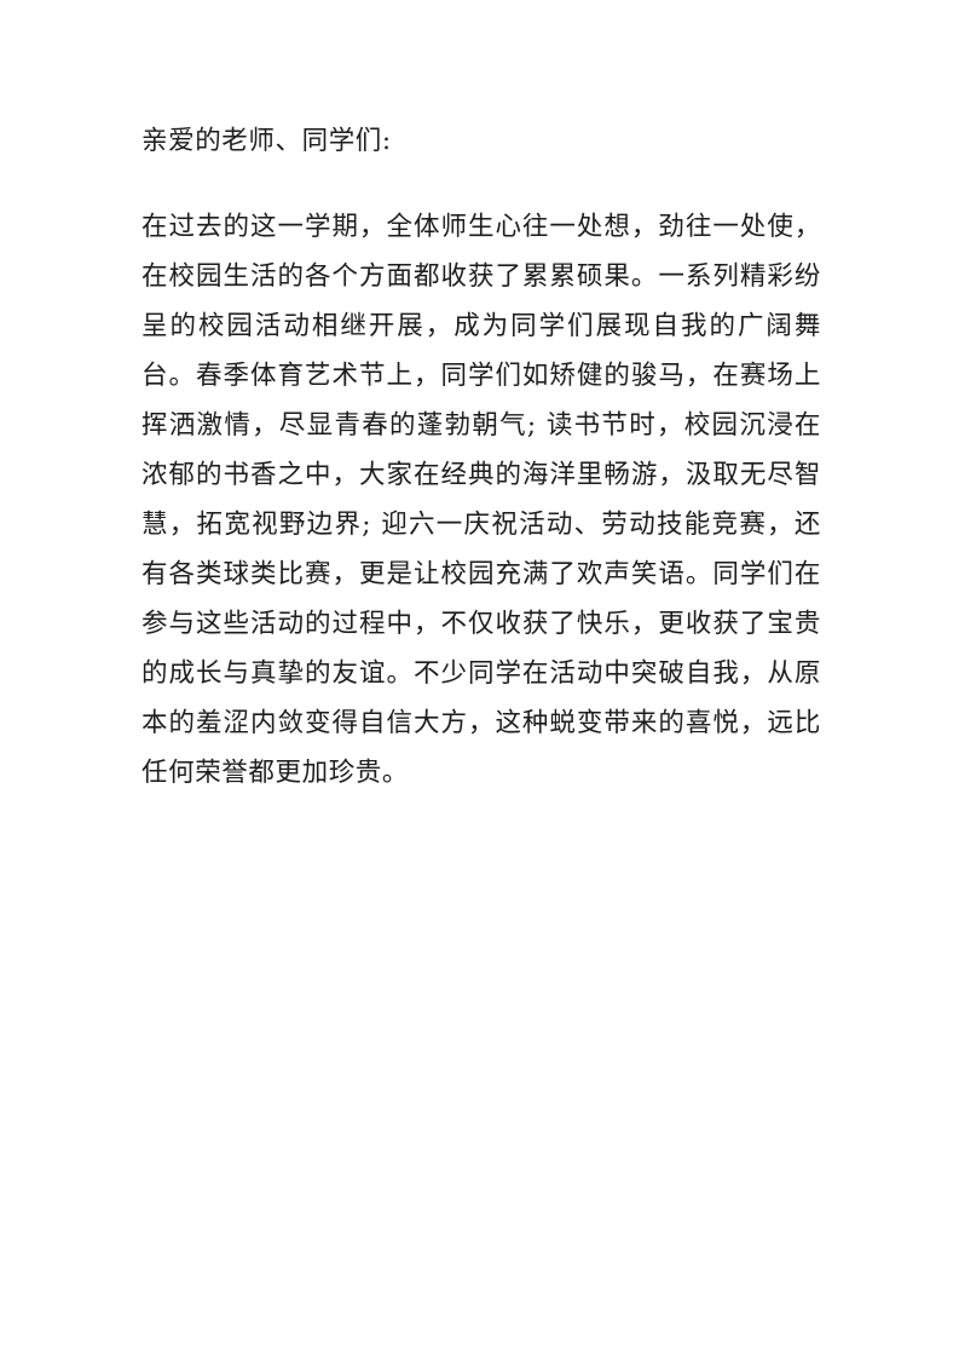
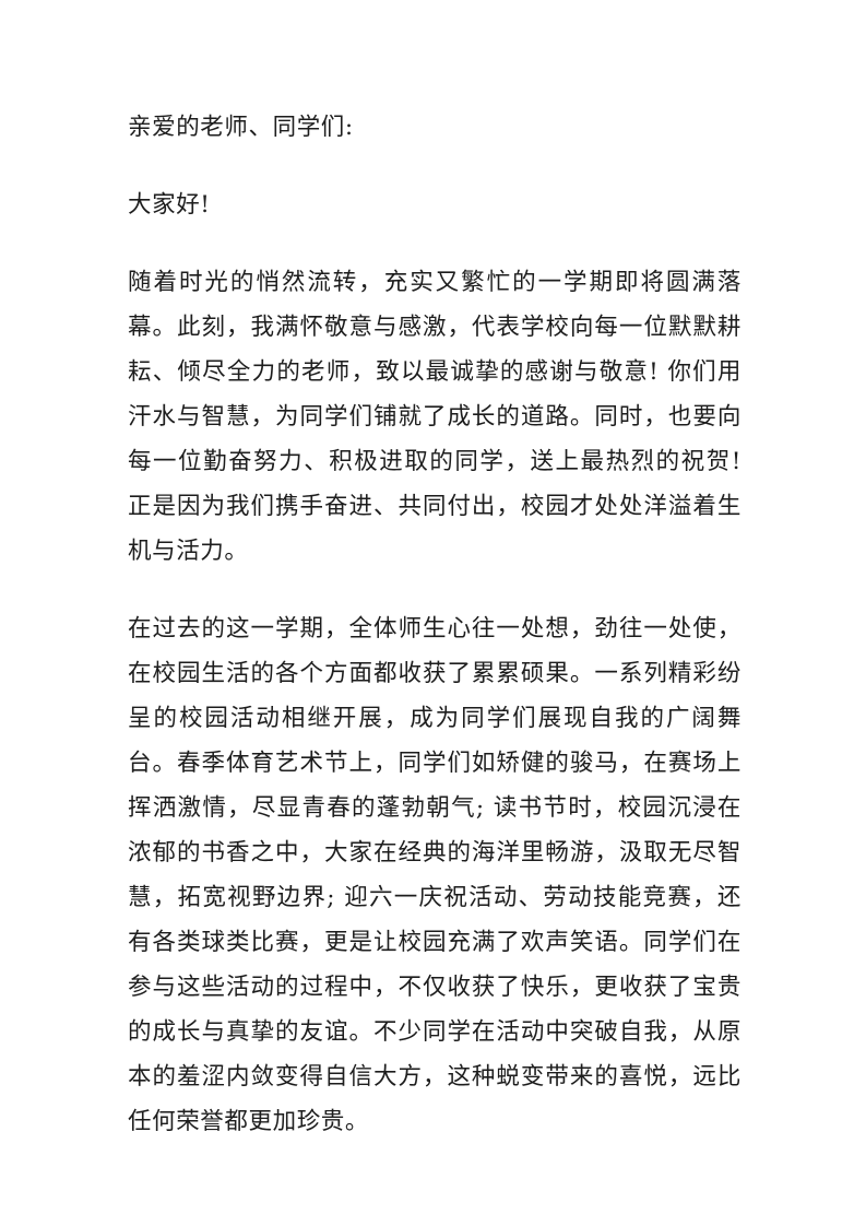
  亲爱的老师、同学们:
+ 大家好!
+ 随着时光的悄然流转，充实又繁忙的一学期即将圆满落幕。此刻，我满怀敬意与感激，代表学校向每一位默默耕耘、倾尽全力的老师，致以最诚挚的感谢与敬意! 你们用汗水与智慧，为同学们铺就了成长的道路。同时，也要向每一位勤奋努力、积极进取的同学，送上最热烈的祝贺! 正是因为我们携手奋进、共同付出，校园才处处洋溢着生机与活力。
  在过去的这一学期，全体师生心往一处想，劲往一处使，在校园生活的各个方面都收获了累累硕果。一系列精彩纷呈的校园活动相继开展，成为同学们展现自我的广阔舞台。春季体育艺术节上，同学们如矫健的骏马，在赛场上挥洒激情，尽显青春的蓬勃朝气; 读书节时，校园沉浸在浓郁的书香之中，大家在经典的海洋里畅游，汲取无尽智慧，拓宽视野边界; 迎六一庆祝活动、劳动技能竞赛，还有各类球类比赛，更是让校园充满了欢声笑语。同学们在参与这些活动的过程中，不仅收获了快乐，更收获了宝贵的成长与真挚的友谊。不少同学在活动中突破自我，从原本的羞涩内敛变得自信大方，这种蜕变带来的喜悦，远比任何荣誉都更加珍贵。
